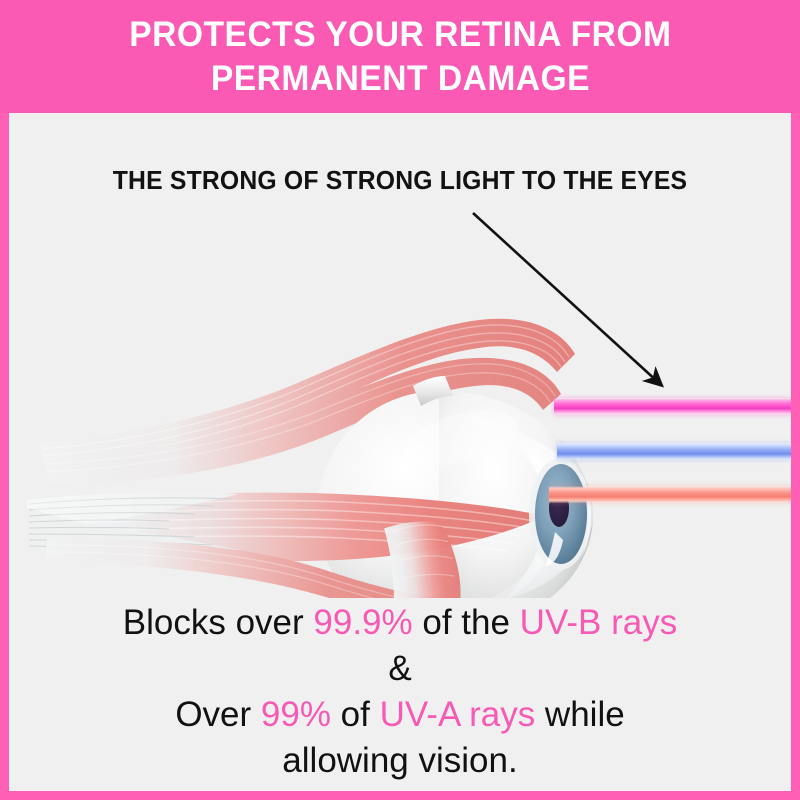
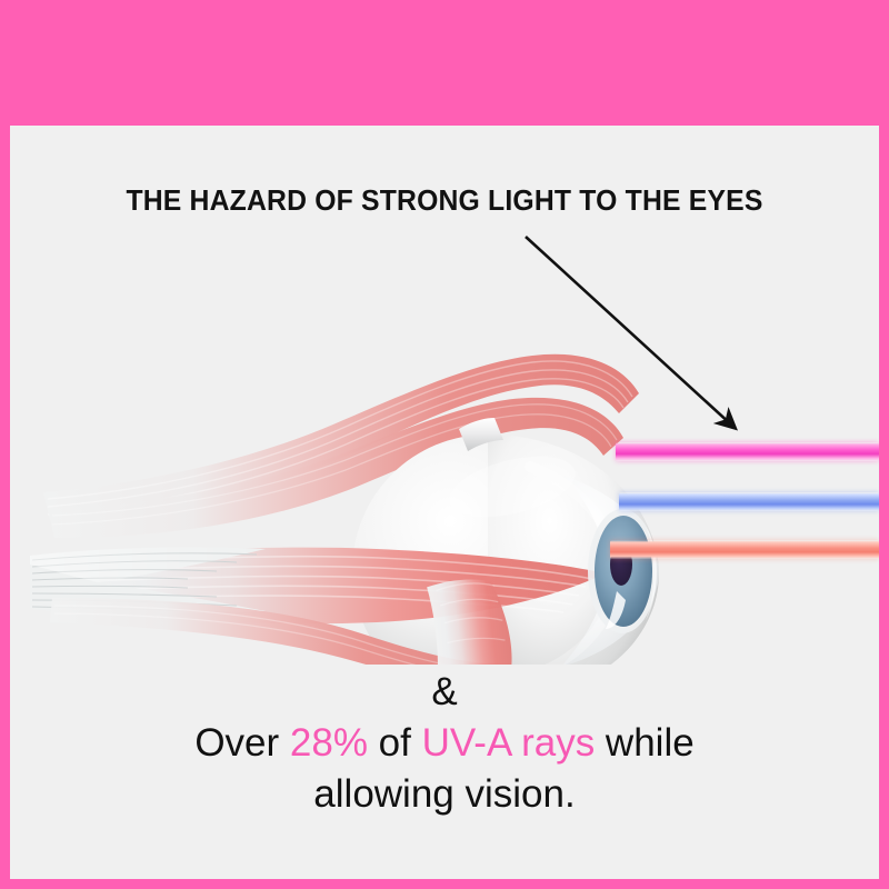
- PROTECTS YOUR RETINA FROM
- PERMANENT DAMAGE
- THE STRONG OF STRONG LIGHT TO THE EYES
+ THE HAZARD OF STRONG LIGHT TO THE EYES
- Blocks over 99.9% of the UV-B rays
  &
- Over 99% of UV-A rays while
+ Over 28% of UV-A rays while
  allowing vision.
